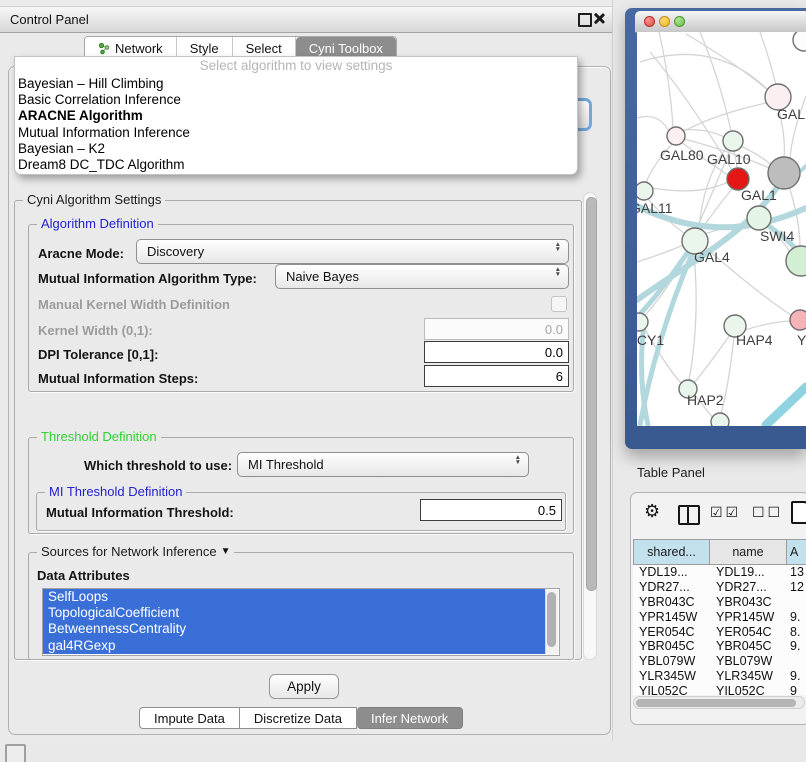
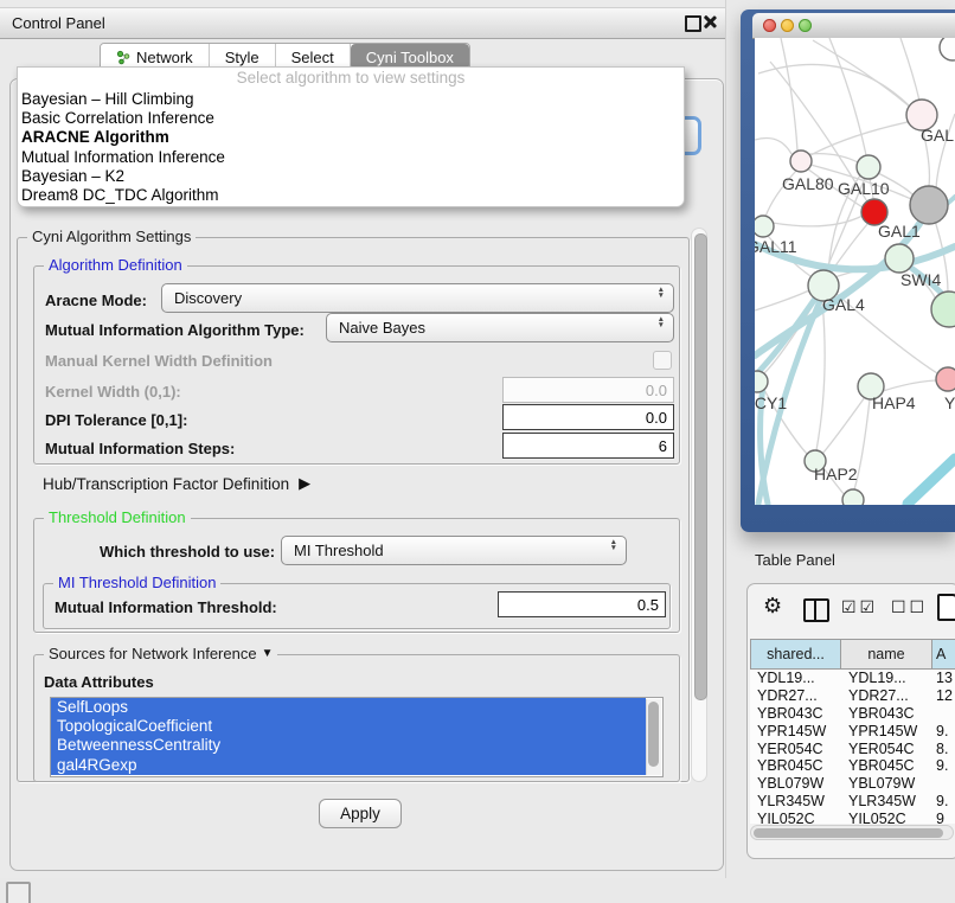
  Control Panel
  Network
  Style
  Select
  Cyni Toolbox
  Select algorithm to view settings
  Bayesian – Hill Climbing
  Basic Correlation Inference
  ARACNE Algorithm
  Mutual Information Inference
  Bayesian – K2
  Dream8 DC_TDC Algorithm
  Cyni Algorithm Settings
  Algorithm Definition
  Aracne Mode:
  Discovery
  Mutual Information Algorithm Type:
  Naive Bayes
  Manual Kernel Width Definition
  Kernel Width (0,1):
  0.0
  DPI Tolerance [0,1]:
  0.0
  Mutual Information Steps:
  6
+ Hub/Transcription Factor Definition
+ ▶
  Threshold Definition
  Which threshold to use:
  MI Threshold
  MI Threshold Definition
  Mutual Information Threshold:
  0.5
  Sources for Network Inference
  ▼
  Data Attributes
  SelfLoops
  TopologicalCoefficient
  BetweennessCentrality
  gal4RGexp
  Apply
- Impute Data
- Discretize Data
- Infer Network
  GAL
  GAL80
  GAL10
  GAL1
  AL11
  SWI4
  GAL4
  Y
  CY1
  HAP4
  HAP2
  Table Panel
  ⚙
  ☑☑
  ☐☐
  shared...
  name
  A
  YDL19...
  YDL19...
  13
  YDR27...
  YDR27...
  12
  YBR043C
  YBR043C
  YPR145W
  YPR145W
  9.
  YER054C
  YER054C
  8.
  YBR045C
  YBR045C
  9.
  YBL079W
  YBL079W
  YLR345W
  YLR345W
  9.
  YIL052C
  YIL052C
  9
